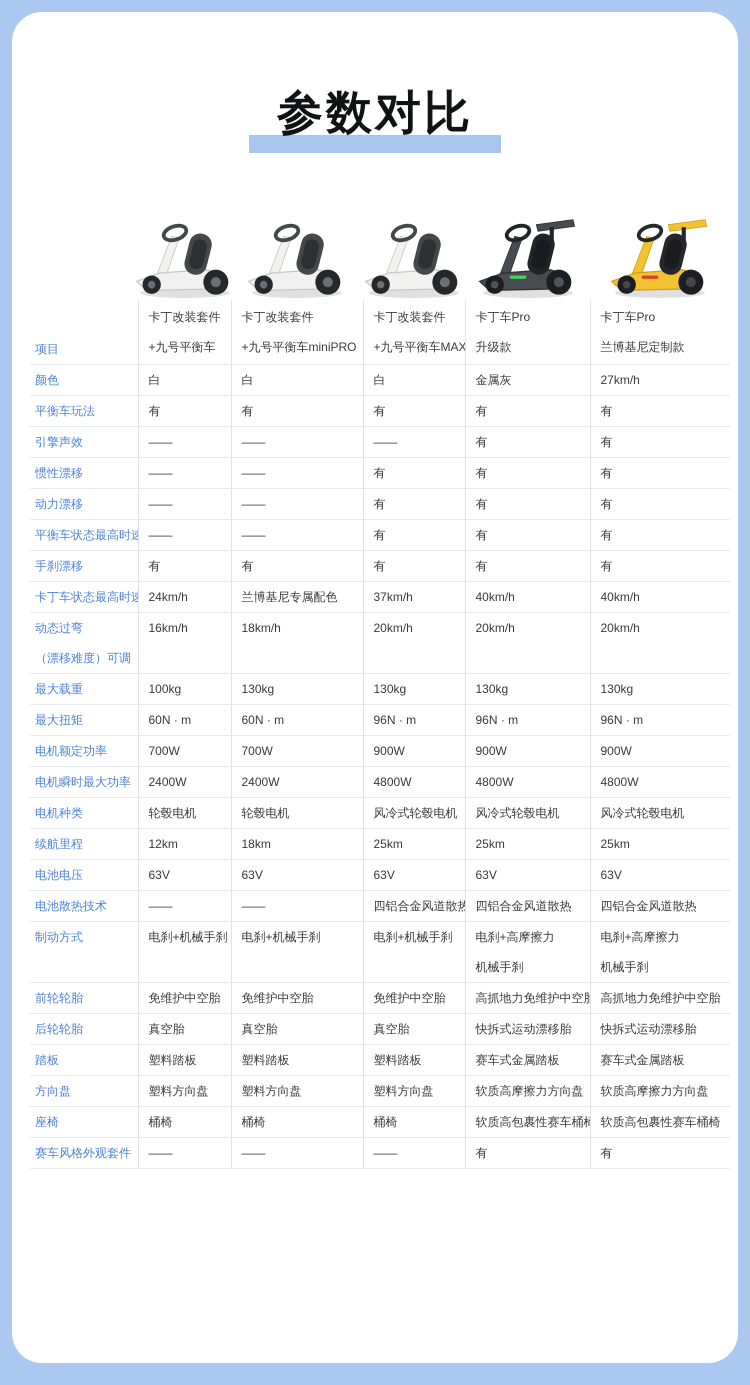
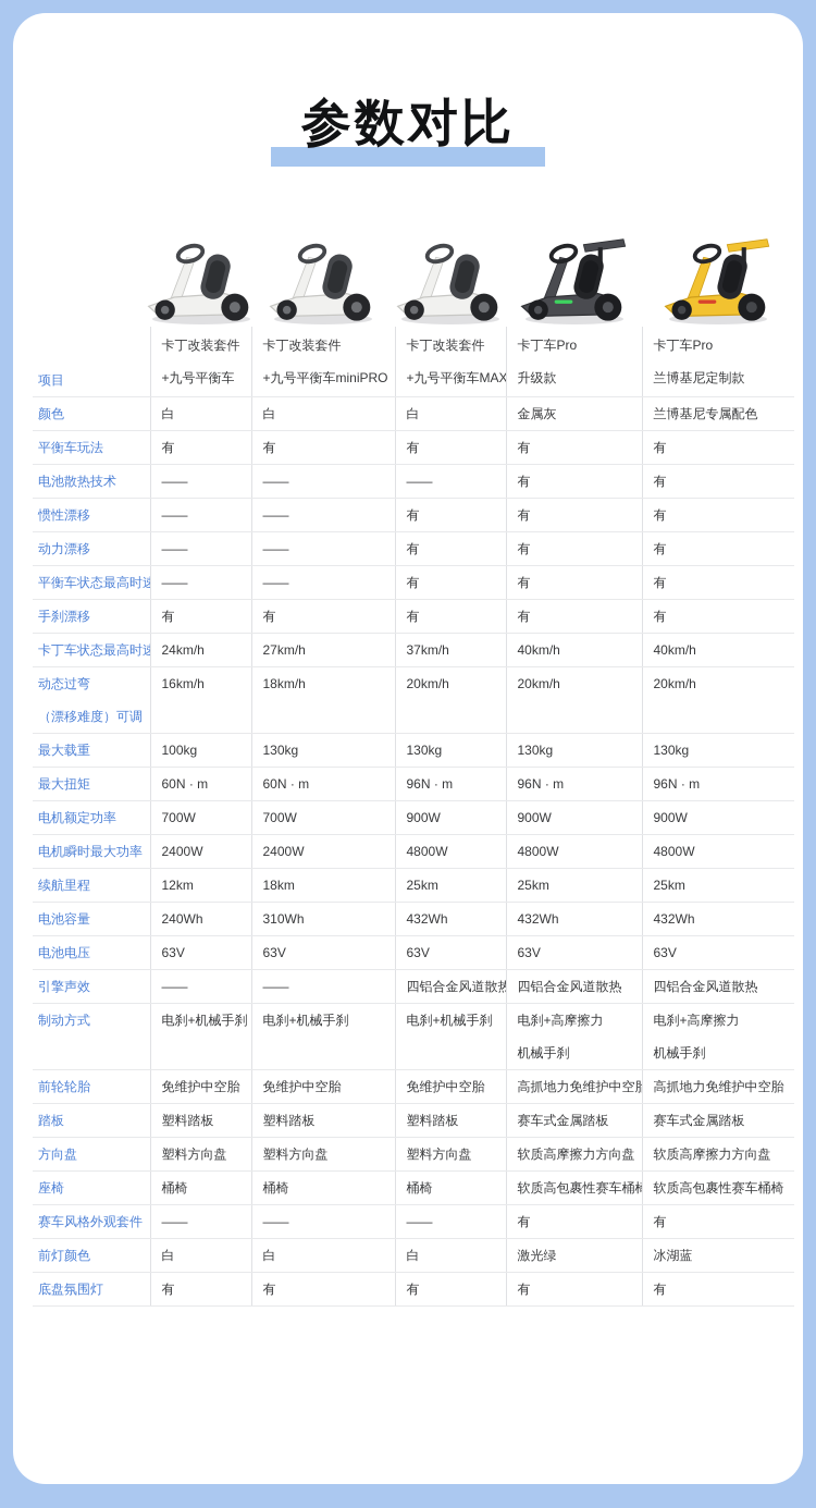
  参数对比
  项目	卡丁改装套件+九号平衡车	卡丁改装套件+九号平衡车miniPRO	卡丁改装套件+九号平衡车MAX	卡丁车Pro升级款	卡丁车Pro兰博基尼定制款
- 颜色	白	白	白	金属灰	27km/h
+ 颜色	白	白	白	金属灰	兰博基尼专属配色
  平衡车玩法	有	有	有	有	有
- 引擎声效	——	——	——	有	有
+ 电池散热技术	——	——	——	有	有
  惯性漂移	——	——	有	有	有
  动力漂移	——	——	有	有	有
  平衡车状态最高时速	——	——	有	有	有
  手刹漂移	有	有	有	有	有
- 卡丁车状态最高时速	24km/h	兰博基尼专属配色	37km/h	40km/h	40km/h
+ 卡丁车状态最高时速	24km/h	27km/h	37km/h	40km/h	40km/h
  动态过弯 （漂移难度）可调	16km/h	18km/h	20km/h	20km/h	20km/h
  最大载重	100kg	130kg	130kg	130kg	130kg
  最大扭矩	60N · m	60N · m	96N · m	96N · m	96N · m
  电机额定功率	700W	700W	900W	900W	900W
  电机瞬时最大功率	2400W	2400W	4800W	4800W	4800W
- 电机种类	轮毂电机	轮毂电机	风冷式轮毂电机	风冷式轮毂电机	风冷式轮毂电机
  续航里程	12km	18km	25km	25km	25km
+ 电池容量	240Wh	310Wh	432Wh	432Wh	432Wh
  电池电压	63V	63V	63V	63V	63V
- 电池散热技术	——	——	四铝合金风道散热	四铝合金风道散热	四铝合金风道散热
+ 引擎声效	——	——	四铝合金风道散热	四铝合金风道散热	四铝合金风道散热
  制动方式	电刹+机械手刹	电刹+机械手刹	电刹+机械手刹	电刹+高摩擦力 机械手刹	电刹+高摩擦力 机械手刹
  前轮轮胎	免维护中空胎	免维护中空胎	免维护中空胎	高抓地力免维护中空胎	高抓地力免维护中空胎
- 后轮轮胎	真空胎	真空胎	真空胎	快拆式运动漂移胎	快拆式运动漂移胎
  踏板	塑料踏板	塑料踏板	塑料踏板	赛车式金属踏板	赛车式金属踏板
  方向盘	塑料方向盘	塑料方向盘	塑料方向盘	软质高摩擦力方向盘	软质高摩擦力方向盘
  座椅	桶椅	桶椅	桶椅	软质高包裹性赛车桶椅	软质高包裹性赛车桶椅
  赛车风格外观套件	——	——	——	有	有
+ 前灯颜色	白	白	白	激光绿	冰湖蓝
+ 底盘氛围灯	有	有	有	有	有
